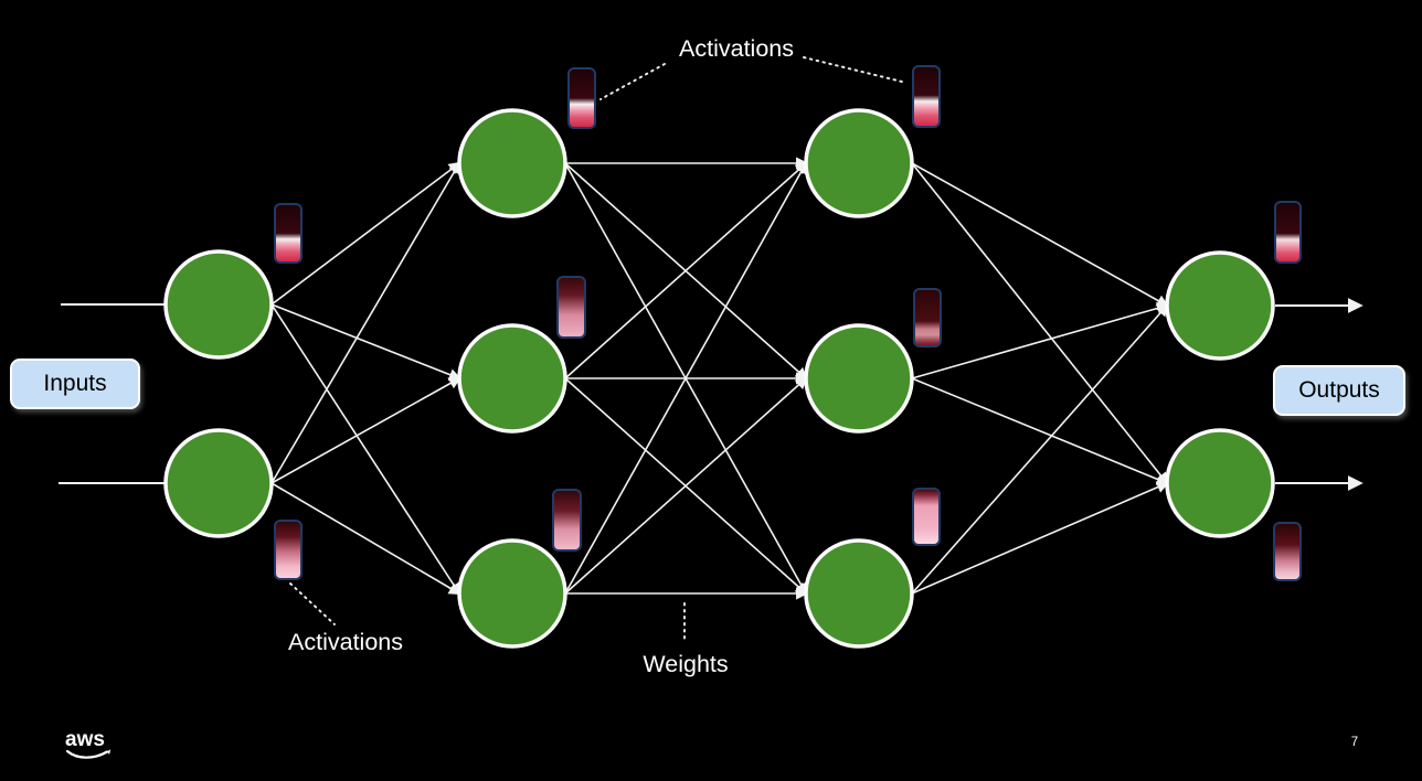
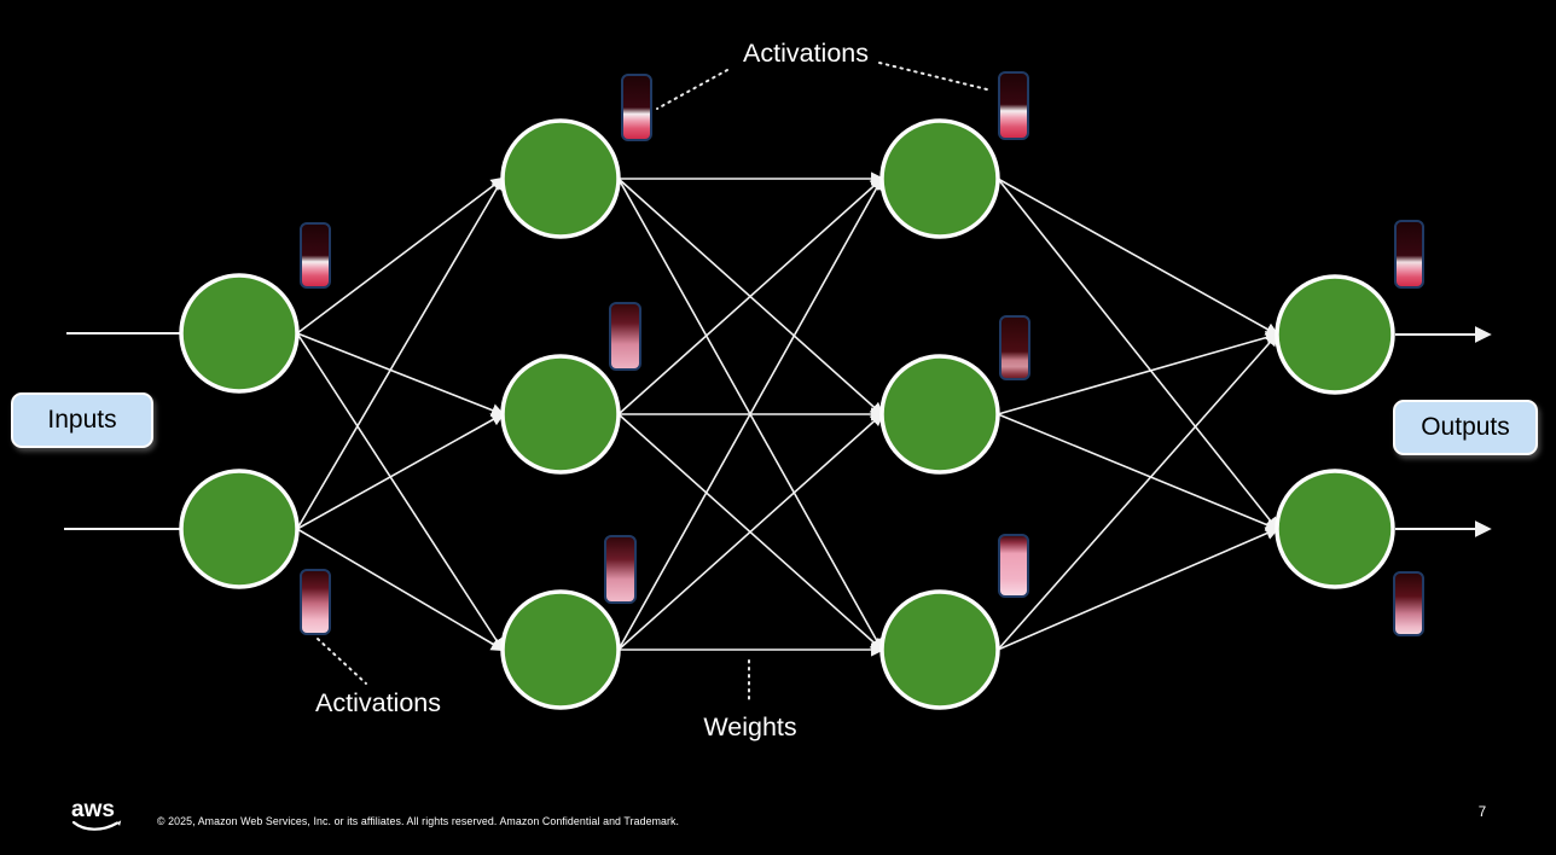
  Inputs
  Outputs
  Activations
  Activations
  Weights
  aws
+ © 2025, Amazon Web Services, Inc. or its affiliates. All rights reserved. Amazon Confidential and Trademark.
  7
